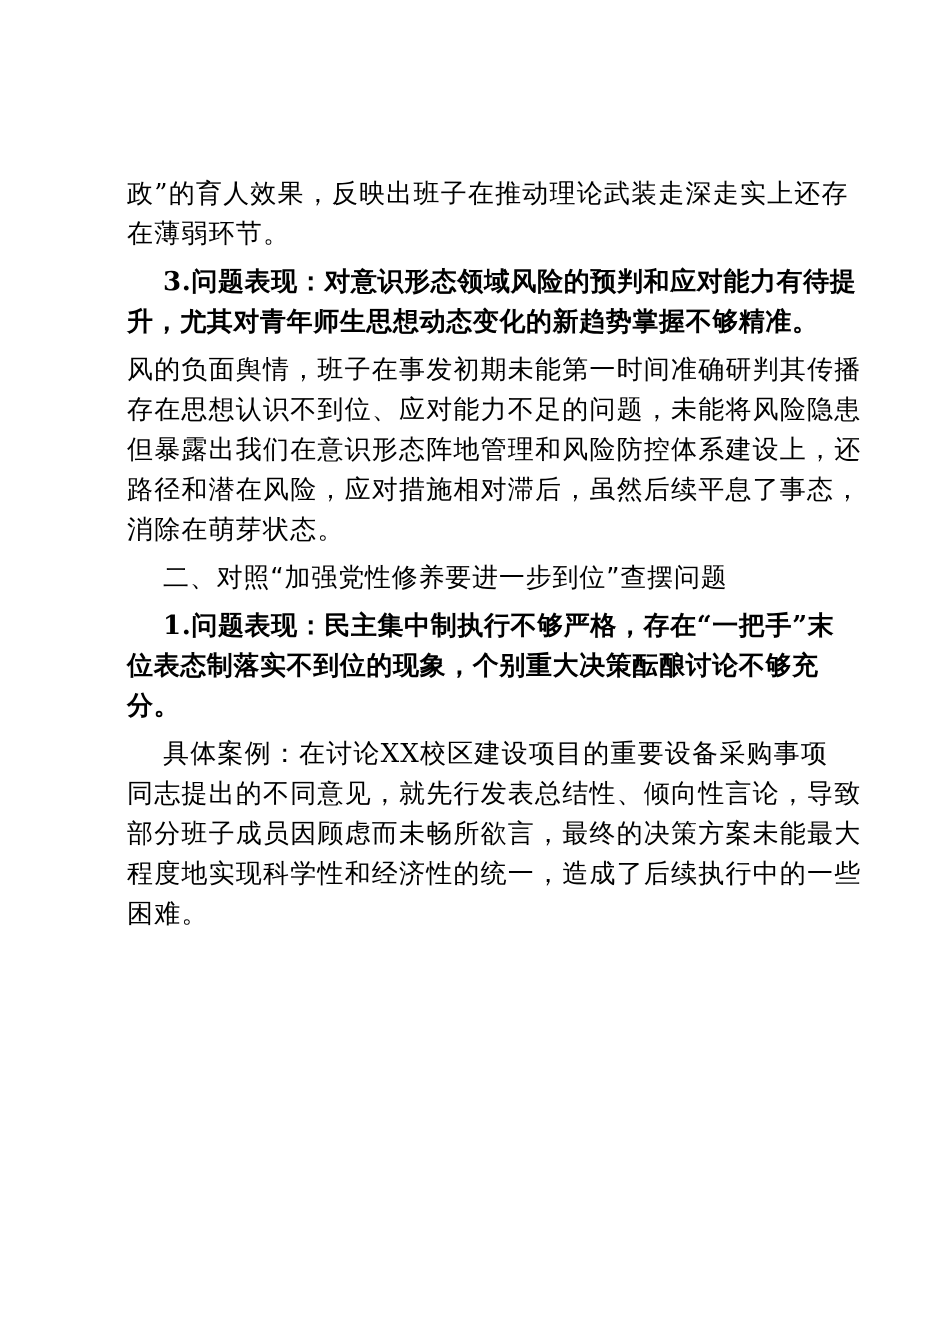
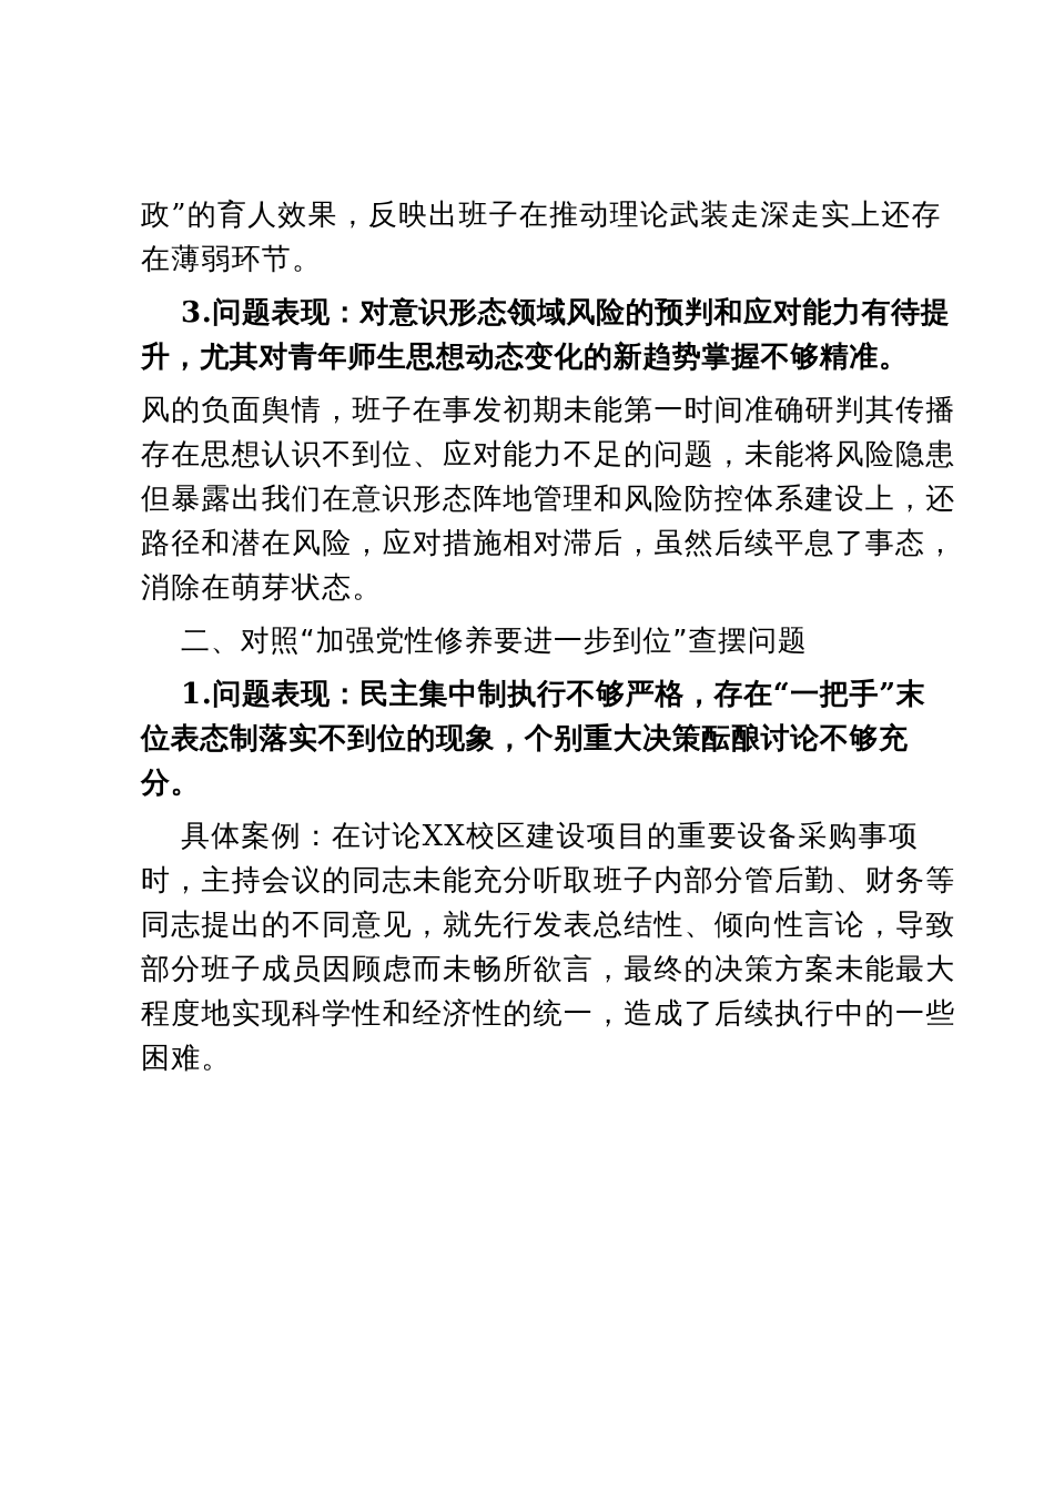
  政”的育人效果，反映出班子在推动理论武装走深走实上还存
  在薄弱环节。
  3.问题表现：对意识形态领域风险的预判和应对能力有待提
  升，尤其对青年师生思想动态变化的新趋势掌握不够精准。
  风的负面舆情，班子在事发初期未能第一时间准确研判其传播
  存在思想认识不到位、应对能力不足的问题，未能将风险隐患
  但暴露出我们在意识形态阵地管理和风险防控体系建设上，还
  路径和潜在风险，应对措施相对滞后，虽然后续平息了事态，
  消除在萌芽状态。
  二、对照“加强党性修养要进一步到位”查摆问题
  1.问题表现：民主集中制执行不够严格，存在“一把手”末
  位表态制落实不到位的现象，个别重大决策酝酿讨论不够充
  分。
  具体案例：在讨论XX校区建设项目的重要设备采购事项
+ 时，主持会议的同志未能充分听取班子内部分管后勤、财务等
  同志提出的不同意见，就先行发表总结性、倾向性言论，导致
  部分班子成员因顾虑而未畅所欲言，最终的决策方案未能最大
  程度地实现科学性和经济性的统一，造成了后续执行中的一些
  困难。
